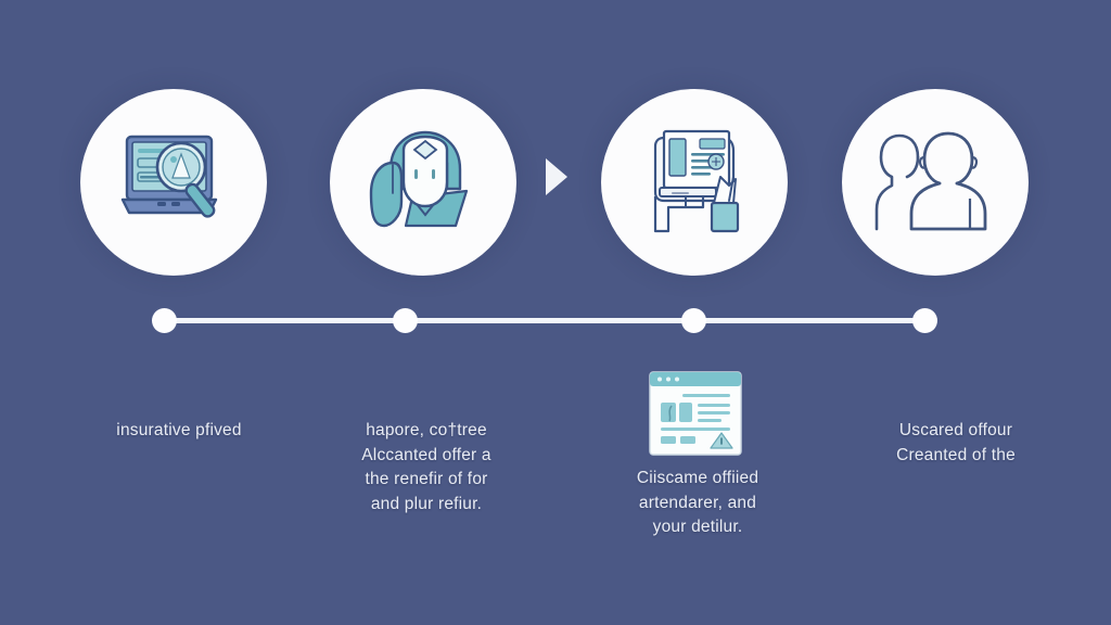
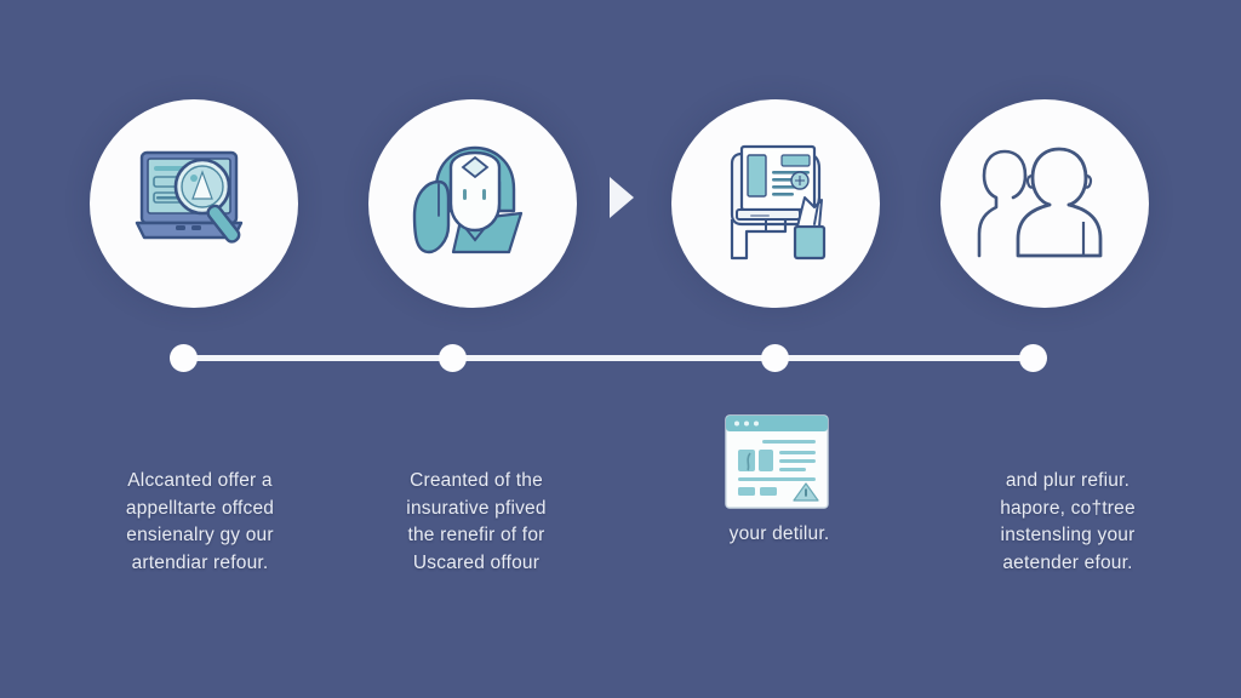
- insurative pfived
+ Alccanted offer a
+ appelltarte offced
+ ensienalry gy our
+ artendiar refour.
- hapore, co†tree
+ Creanted of the
- Alccanted offer a
+ insurative pfived
  the renefir of for
- and plur refiur.
+ Uscared offour
- Ciiscame offiied
- artendarer, and
  your detilur.
- Uscared offour
+ and plur refiur.
- Creanted of the
+ hapore, co†tree
+ instensling your
+ aetender efour.
